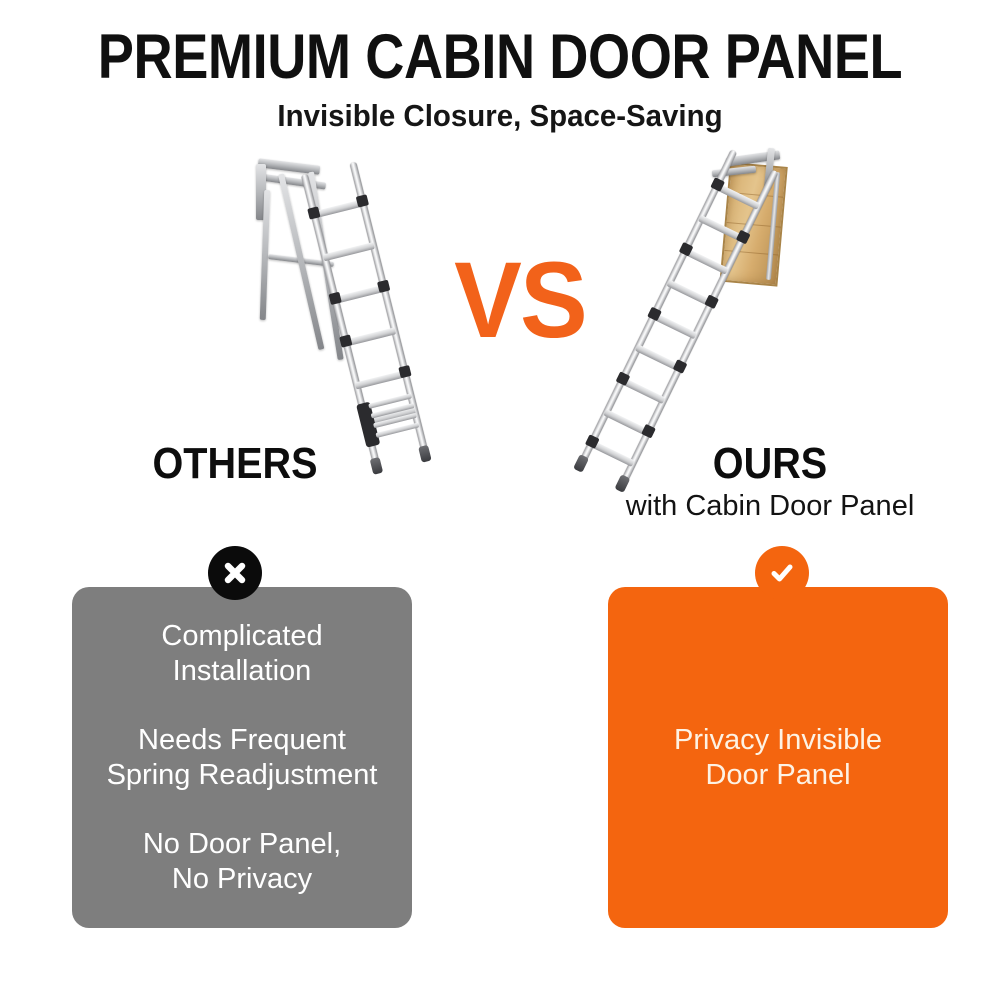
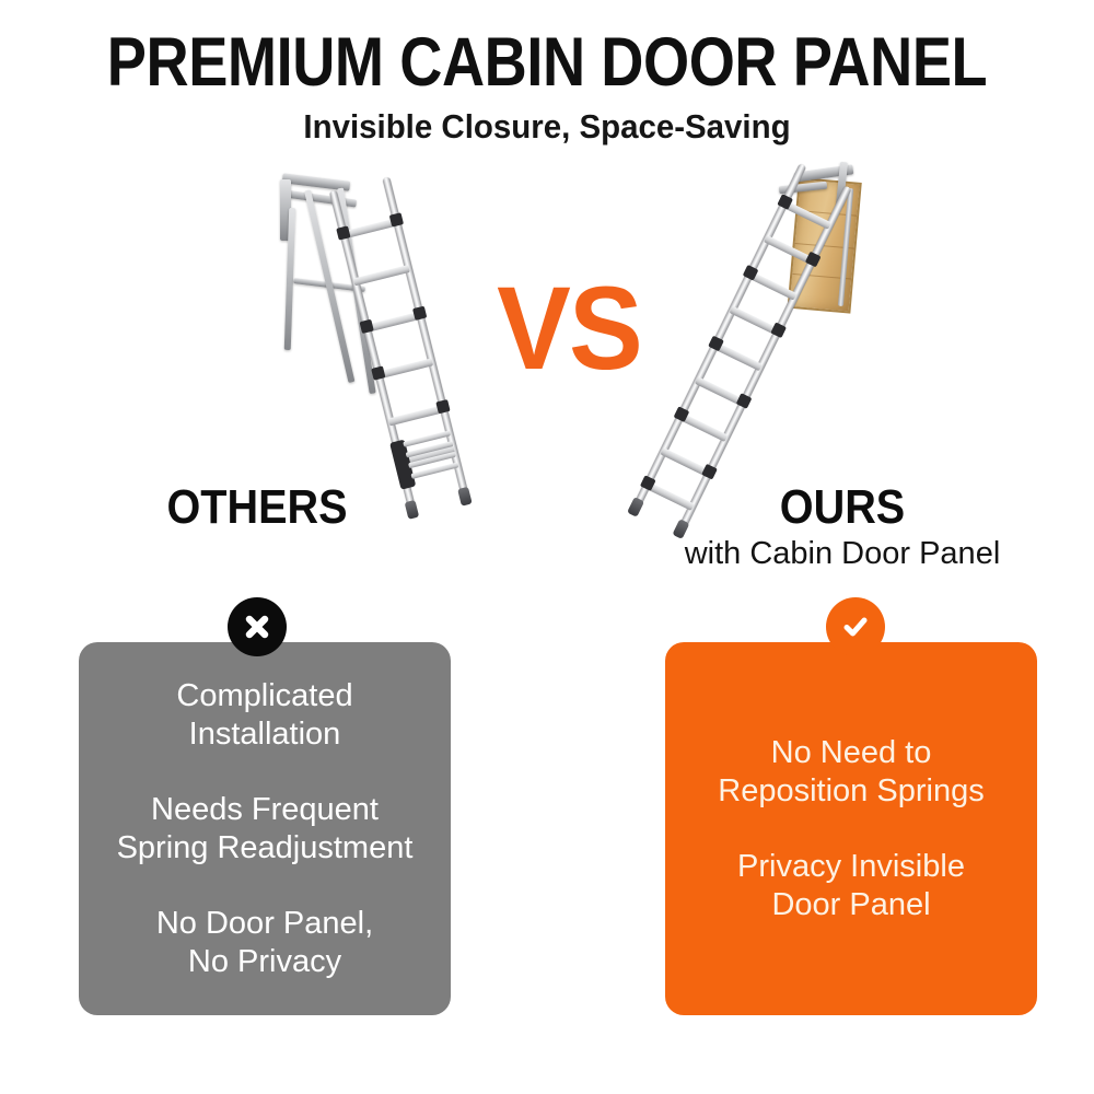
  PREMIUM CABIN DOOR PANEL
  Invisible Closure, Space-Saving
  OTHERS
  OURS
  with Cabin Door Panel
  VS
  Complicated Installation
  Needs Frequent
  Spring Readjustment
  No Door Panel,
  No Privacy
+ No Need to
+ Reposition Springs
  Privacy Invisible
  Door Panel
